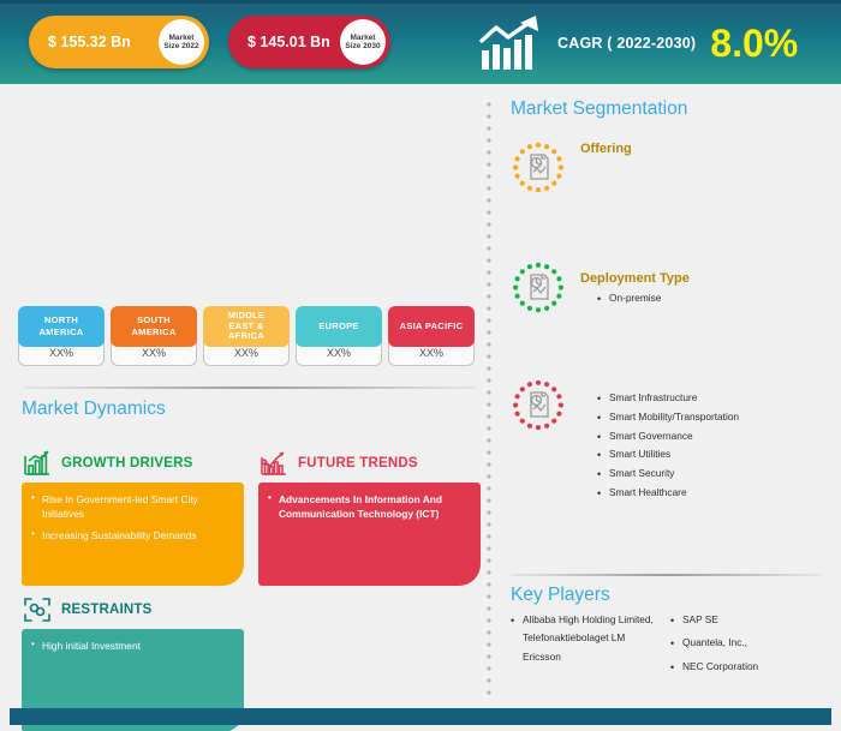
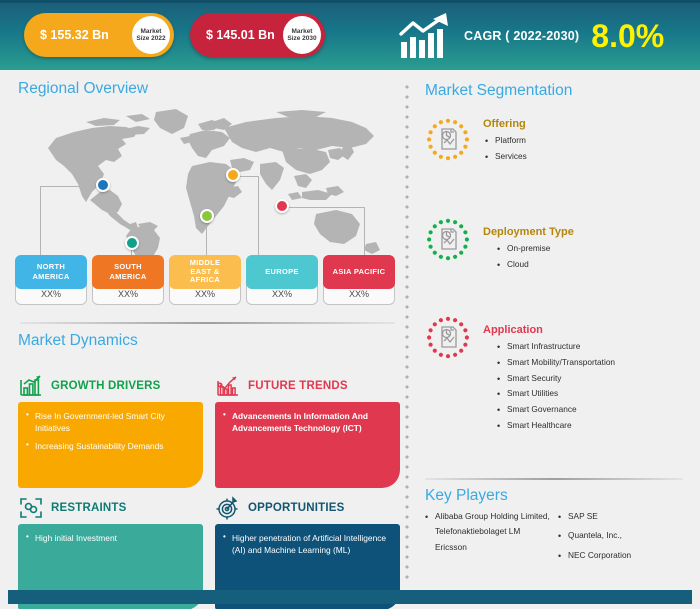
  $ 155.32 Bn
  $ 145.01 Bn
  CAGR ( 2022-2030)
  8.0%
+ Regional Overview
  NORTH
  AMERICA
  XX%
  SOUTH
  AMERICA
  XX%
  MIDDLE
  EAST &
  AFRICA
  XX%
  EUROPE
  XX%
  ASIA PACIFIC
  XX%
  Market Dynamics
  GROWTH DRIVERS
  Rise In Government-led Smart City Initiatives
  Increasing Sustainability Demands
  FUTURE TRENDS
- Advancements In Information And Communication Technology (ICT)
+ Advancements In Information And Advancements Technology (ICT)
  RESTRAINTS
  High initial Investment
+ OPPORTUNITIES
+ Higher penetration of Artificial Intelligence (AI) and Machine Learning (ML)
  Market Segmentation
  Offering
+ Platform
+ Services
  Deployment Type
  On-premise
+ Cloud
+ Application
  Smart Infrastructure
  Smart Mobility/Transportation
- Smart Governance
+ Smart Security
  Smart Utilities
- Smart Security
+ Smart Governance
  Smart Healthcare
  Key Players
- Alibaba High Holding Limited, Telefonaktiebolaget LM Ericsson
+ Alibaba Group Holding Limited, Telefonaktiebolaget LM Ericsson
  SAP SE
  Quantela, Inc.,
  NEC Corporation
